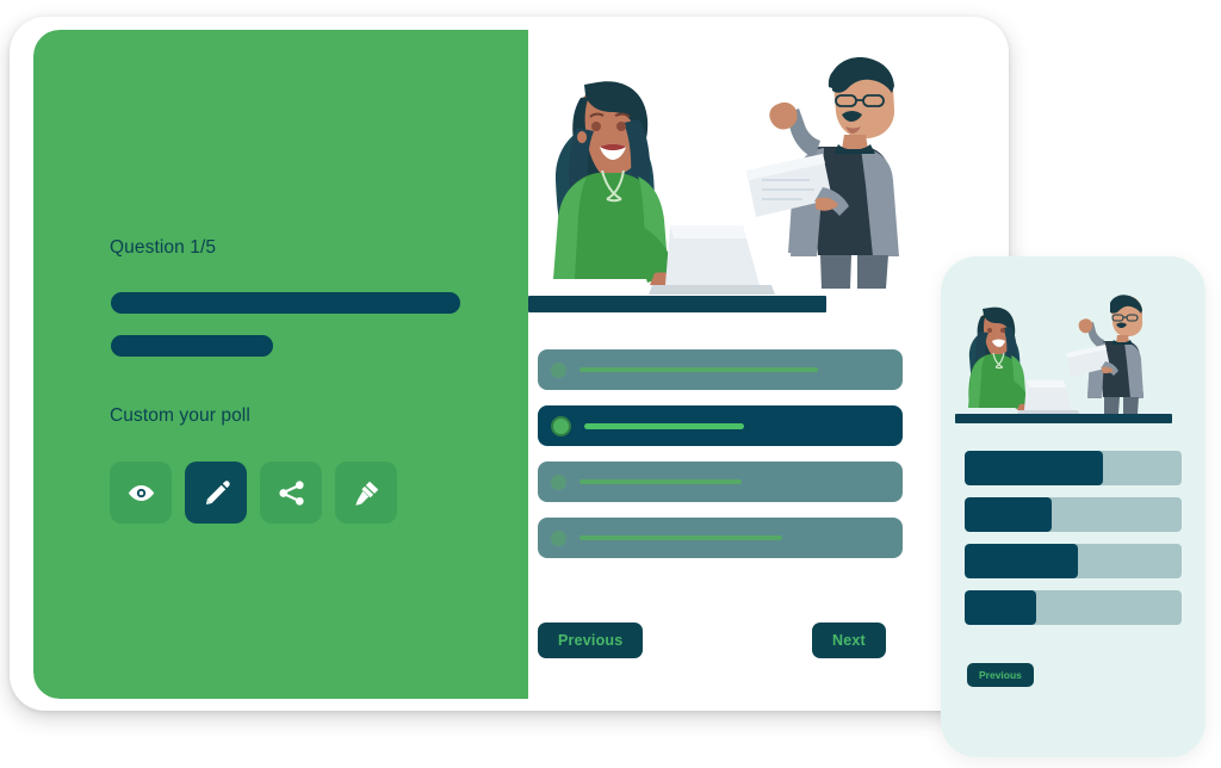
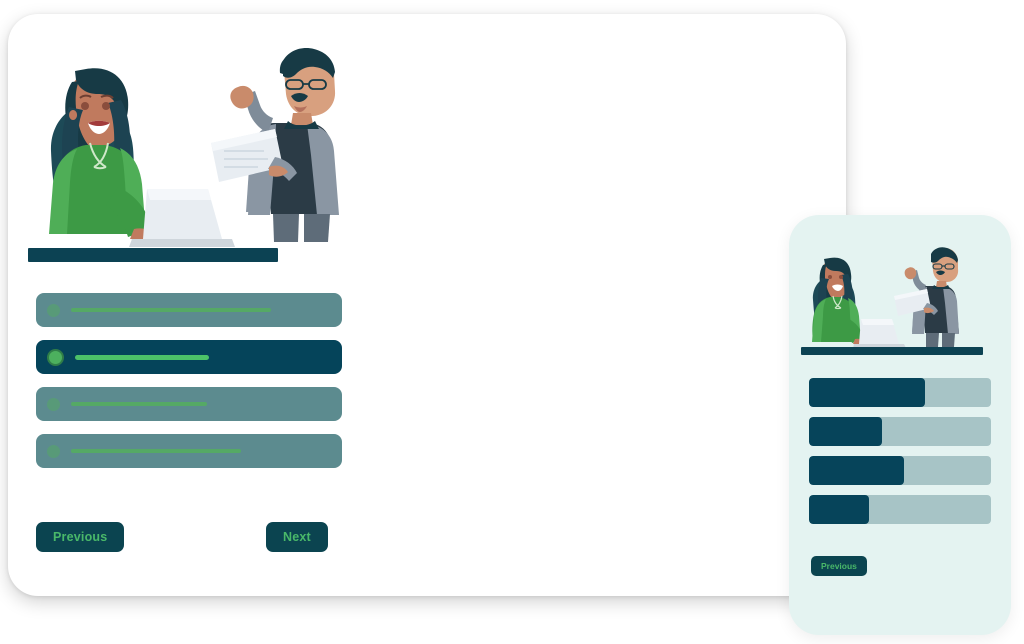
- Question 1/5
- Custom your poll
  Previous
  Next
  Previous
